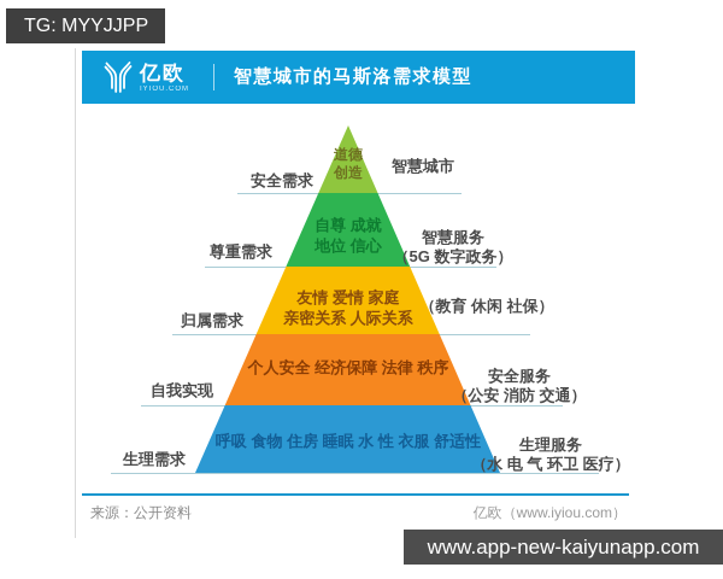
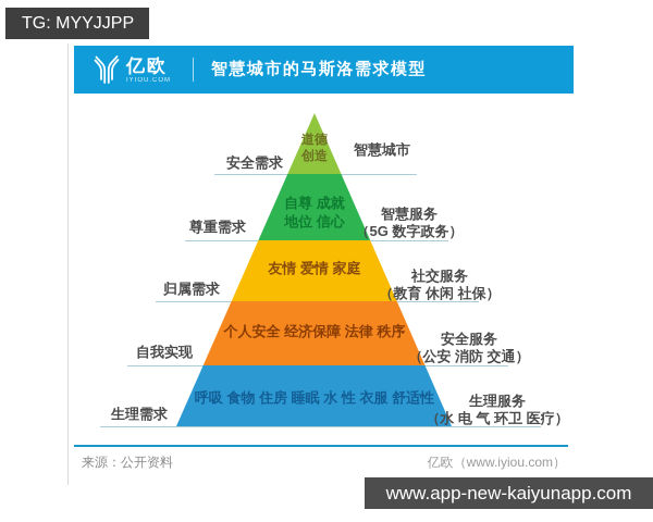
  TG: MYYJJPP
  亿欧
  智慧城市的马斯洛需求模型
  道德
  创造
  自尊 成就
  地位 信心
  友情 爱情 家庭
- 亲密关系 人际关系
  个人安全 经济保障 法律 秩序
  呼吸 食物 住房 睡眠 水 性 衣服 舒适性
  安全需求
  尊重需求
  归属需求
  自我实现
  生理需求
  智慧城市
  智慧服务
  （5G 数字政务）
+ 社交服务
  （教育 休闲 社保）
  安全服务
  （公安 消防 交通）
  生理服务
  （水 电 气 环卫 医疗）
  来源：公开资料
  亿欧（www.iyiou.com）
  www.app-new-kaiyunapp.com
